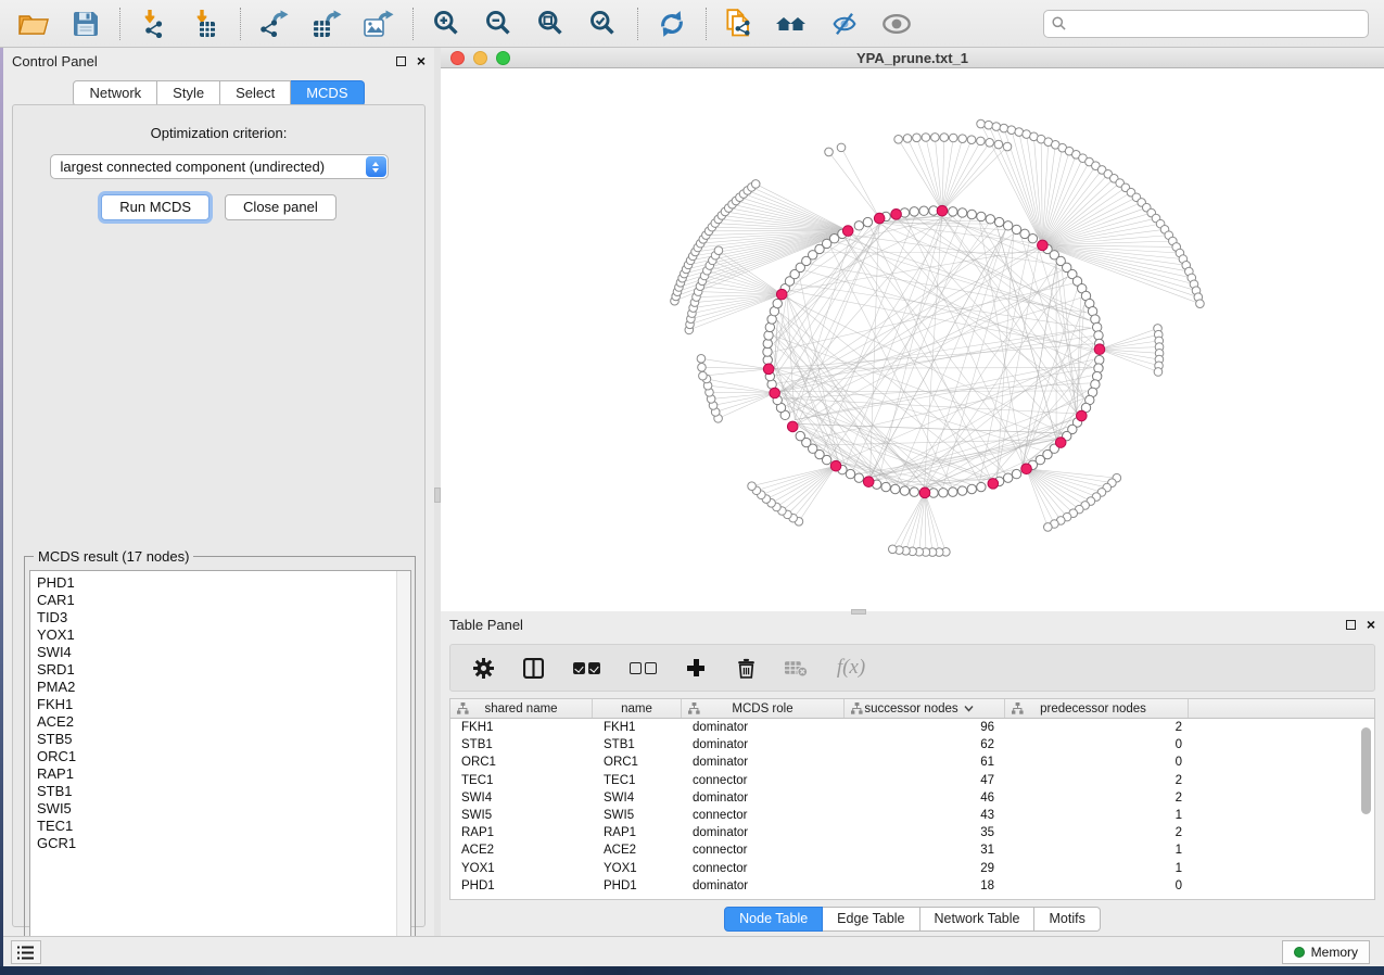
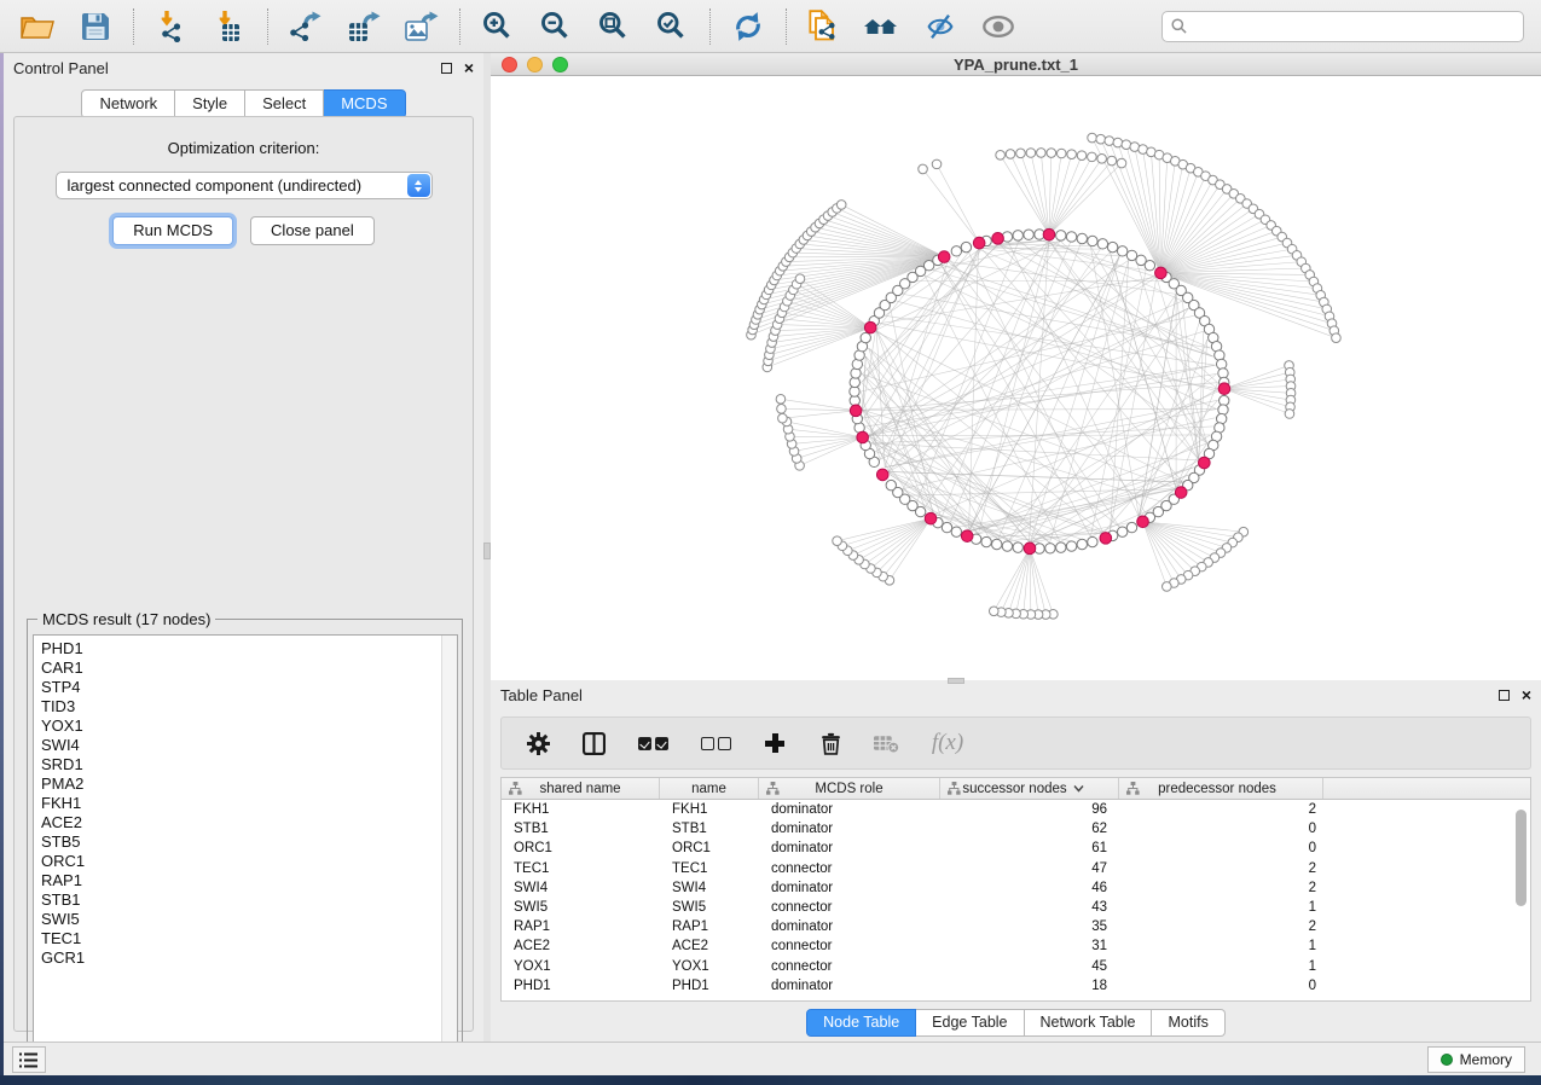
  Control Panel
  ×
  Network
  Style
  Select
  MCDS
  Optimization criterion:
  largest connected component (undirected)
  Run MCDS
  Close panel
  MCDS result (17 nodes)
  PHD1
  CAR1
+ STP4
  TID3
  YOX1
  SWI4
  SRD1
  PMA2
  FKH1
  ACE2
  STB5
  ORC1
  RAP1
  STB1
  SWI5
  TEC1
  GCR1
  YPA_prune.txt_1
  Table Panel
  ×
  f(x)
  shared name
  name
  MCDS role
  successor nodes
  predecessor nodes
  FKH1
  FKH1
  dominator
  96
  2
  STB1
  STB1
  dominator
  62
  0
  ORC1
  ORC1
  dominator
  61
  0
  TEC1
  TEC1
  connector
  47
  2
  SWI4
  SWI4
  dominator
  46
  2
  SWI5
  SWI5
  connector
  43
  1
  RAP1
  RAP1
  dominator
  35
  2
  ACE2
  ACE2
  connector
  31
  1
  YOX1
  YOX1
  connector
- 29
+ 45
  1
  PHD1
  PHD1
  dominator
  18
  0
  Node Table
  Edge Table
  Network Table
  Motifs
  Memory
